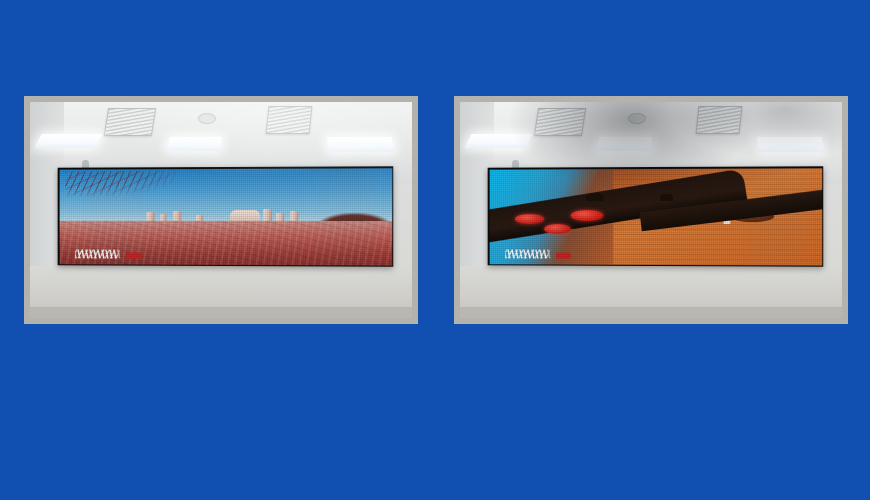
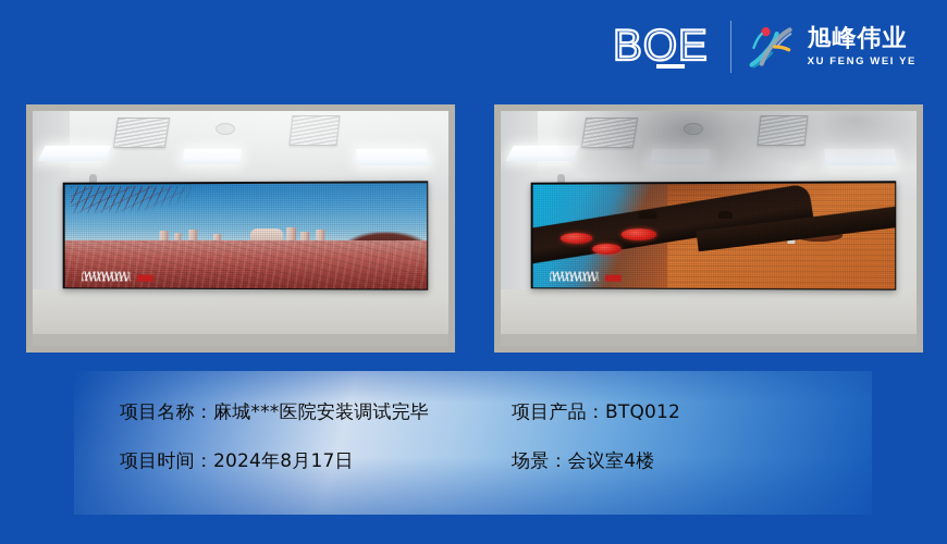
+ BOE
+ 旭峰伟业
+ XU FENG WEI YE
+ 项目名称：麻城***医院安装调试完毕
+ 项目产品：BTQ012
+ 项目时间：2024年8月17日
+ 场景：会议室4楼
